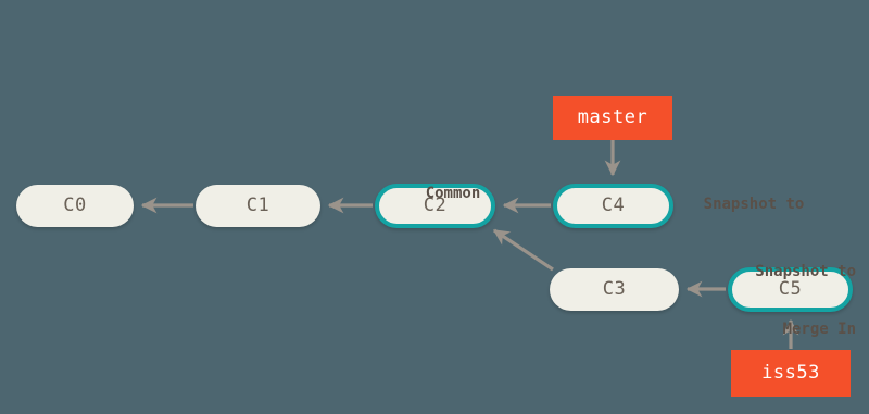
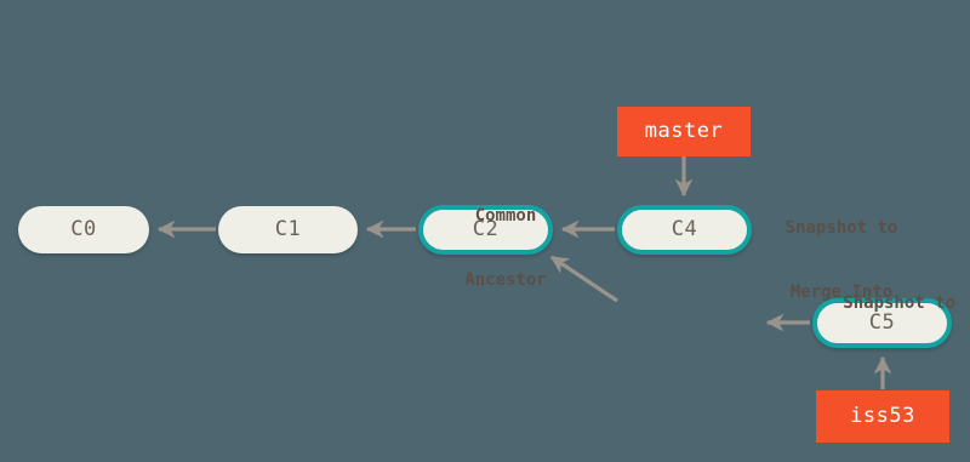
  C0
  C1
  C2
  C4
- C3
  C5
  master
  iss53
  Common
+ Ancestor
  Snapshot to
+ Merge Into
  Snapshot to
- Merge In
